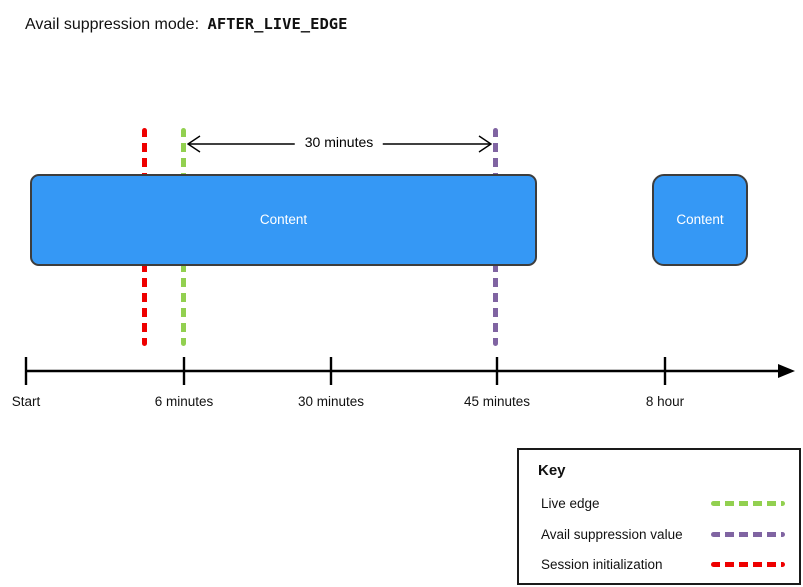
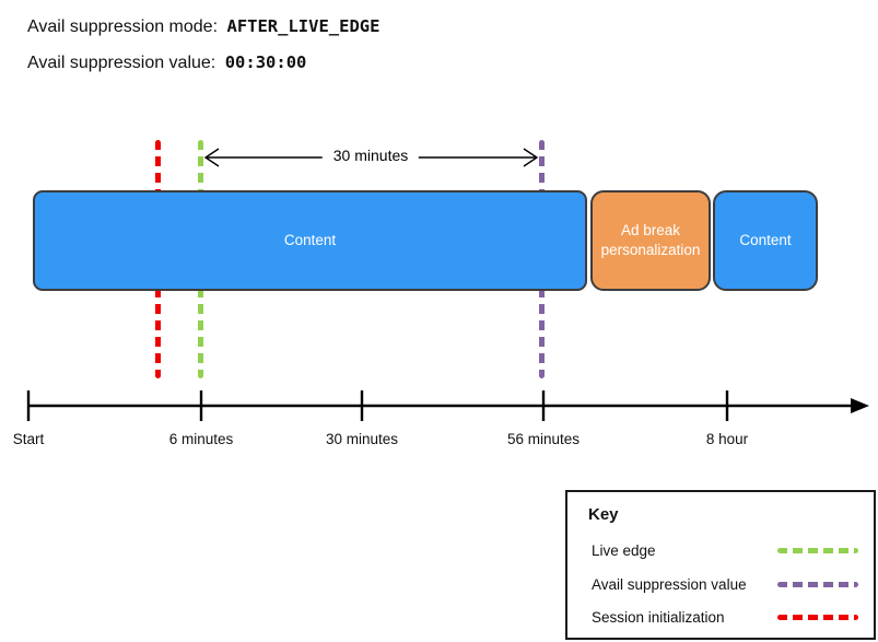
  Avail suppression mode: AFTER_LIVE_EDGE
+ Avail suppression value: 00:30:00
  30 minutes
  Content
+ Ad break personalization
  Content
  Start
  6 minutes
  30 minutes
- 45 minutes
+ 56 minutes
  8 hour
  Key
  Live edge
  Avail suppression value
  Session initialization
